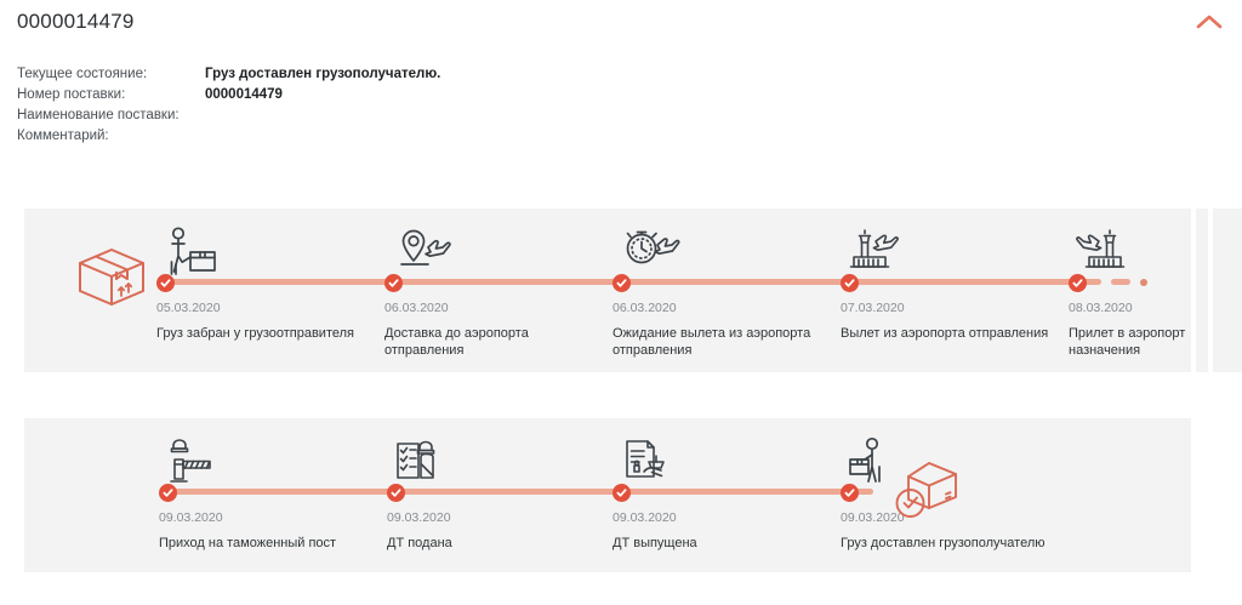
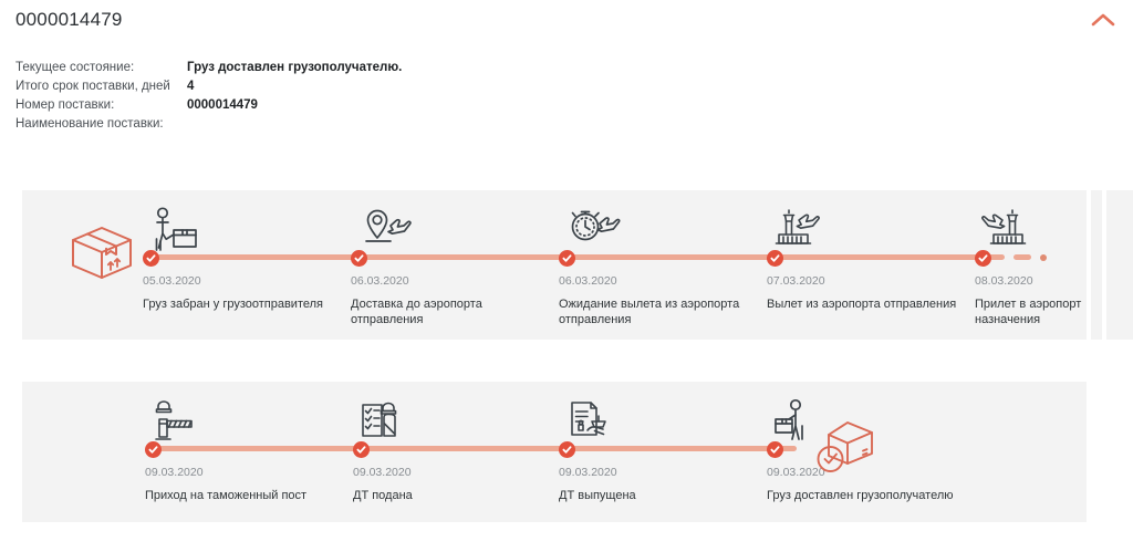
  0000014479
  Текущее состояние:
  Груз доставлен грузополучателю.
+ Итого срок поставки, дней
+ 4
  Номер поставки:
  0000014479
  Наименование поставки:
- Комментарий:
  05.03.2020
  Груз забран у грузоотправителя
  06.03.2020
  Доставка до аэропорта отправления
  06.03.2020
  Ожидание вылета из аэропорта отправления
  07.03.2020
  Вылет из аэропорта отправления
  08.03.2020
  Прилет в аэропорт назначения
  09.03.2020
  Приход на таможенный пост
  09.03.2020
  ДТ подана
  09.03.2020
  ДТ выпущена
  09.03.2020
  Груз доставлен грузополучателю
